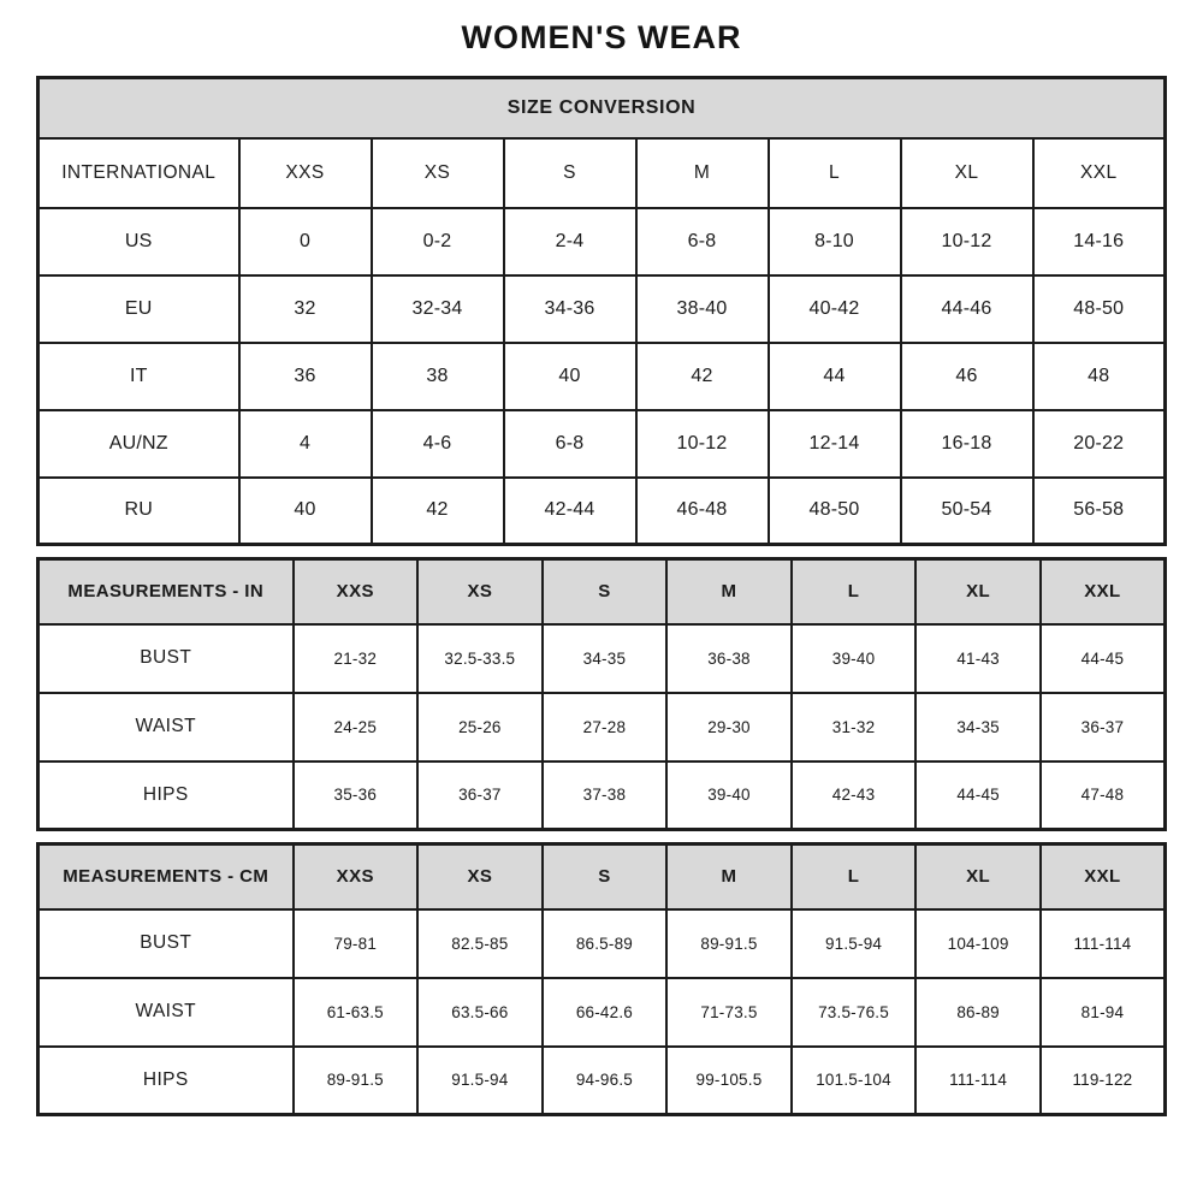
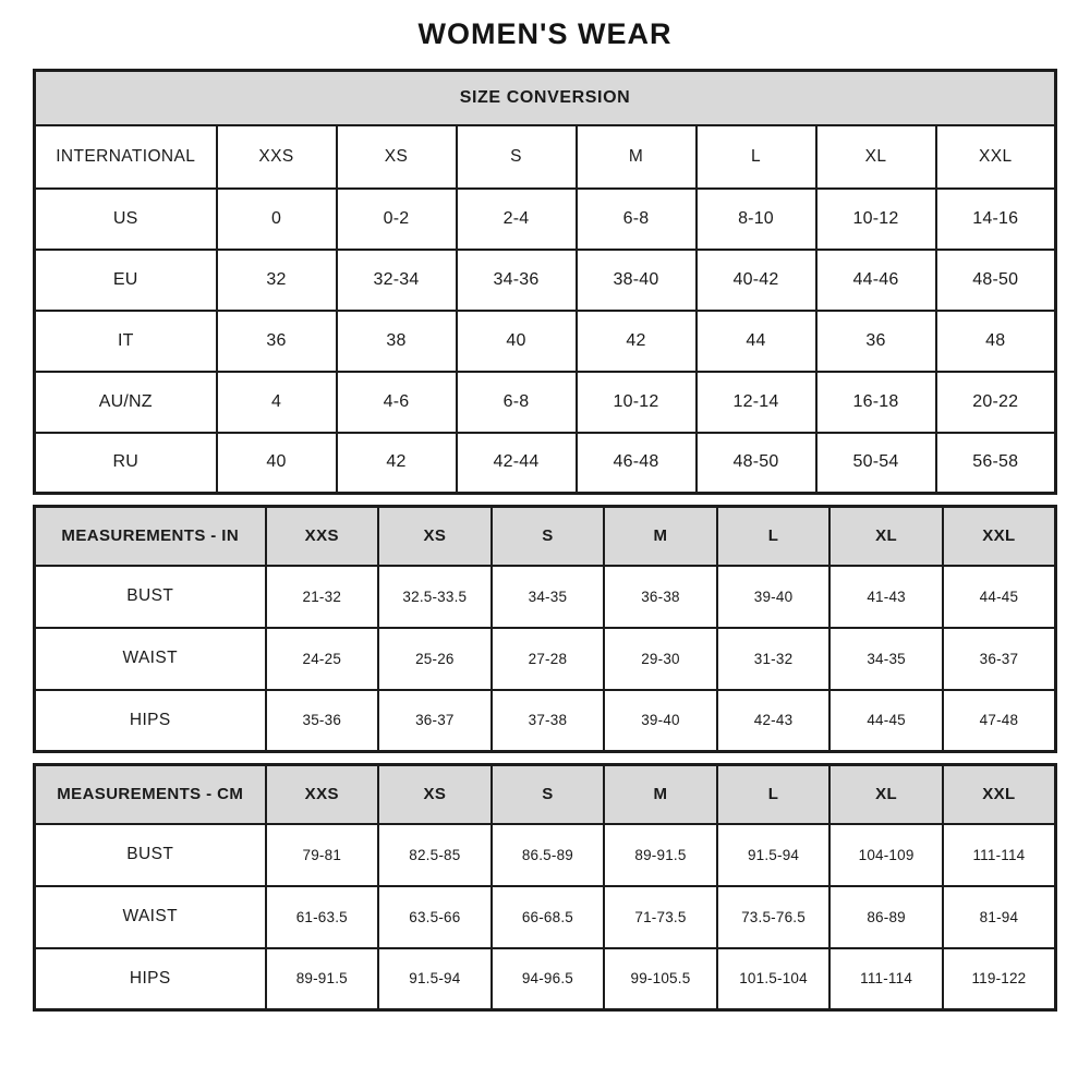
  WOMEN'S WEAR
  SIZE CONVERSION
  INTERNATIONAL	XXS	XS	S	M	L	XL	XXL
  US	0	0-2	2-4	6-8	8-10	10-12	14-16
  EU	32	32-34	34-36	38-40	40-42	44-46	48-50
- IT	36	38	40	42	44	46	48
+ IT	36	38	40	42	44	36	48
  AU/NZ	4	4-6	6-8	10-12	12-14	16-18	20-22
  RU	40	42	42-44	46-48	48-50	50-54	56-58
  MEASUREMENTS - IN	XXS	XS	S	M	L	XL	XXL
  BUST	21-32	32.5-33.5	34-35	36-38	39-40	41-43	44-45
  WAIST	24-25	25-26	27-28	29-30	31-32	34-35	36-37
  HIPS	35-36	36-37	37-38	39-40	42-43	44-45	47-48
  MEASUREMENTS - CM	XXS	XS	S	M	L	XL	XXL
  BUST	79-81	82.5-85	86.5-89	89-91.5	91.5-94	104-109	111-114
- WAIST	61-63.5	63.5-66	66-42.6	71-73.5	73.5-76.5	86-89	81-94
+ WAIST	61-63.5	63.5-66	66-68.5	71-73.5	73.5-76.5	86-89	81-94
  HIPS	89-91.5	91.5-94	94-96.5	99-105.5	101.5-104	111-114	119-122
